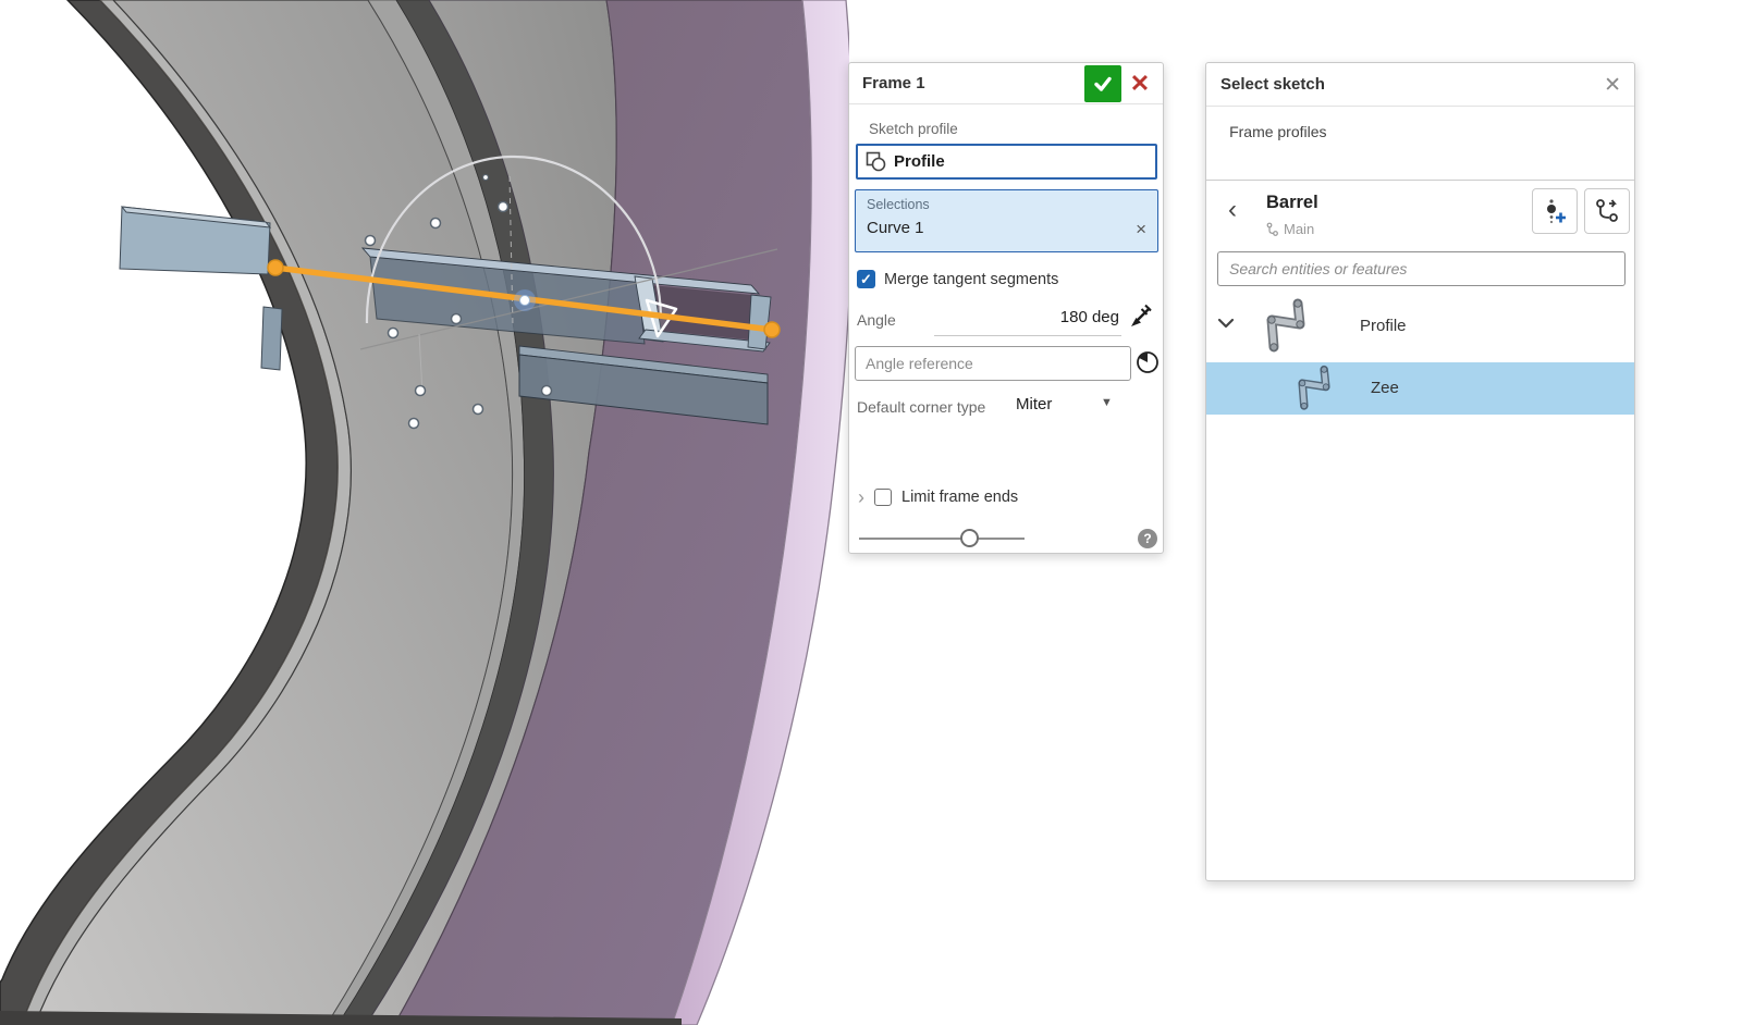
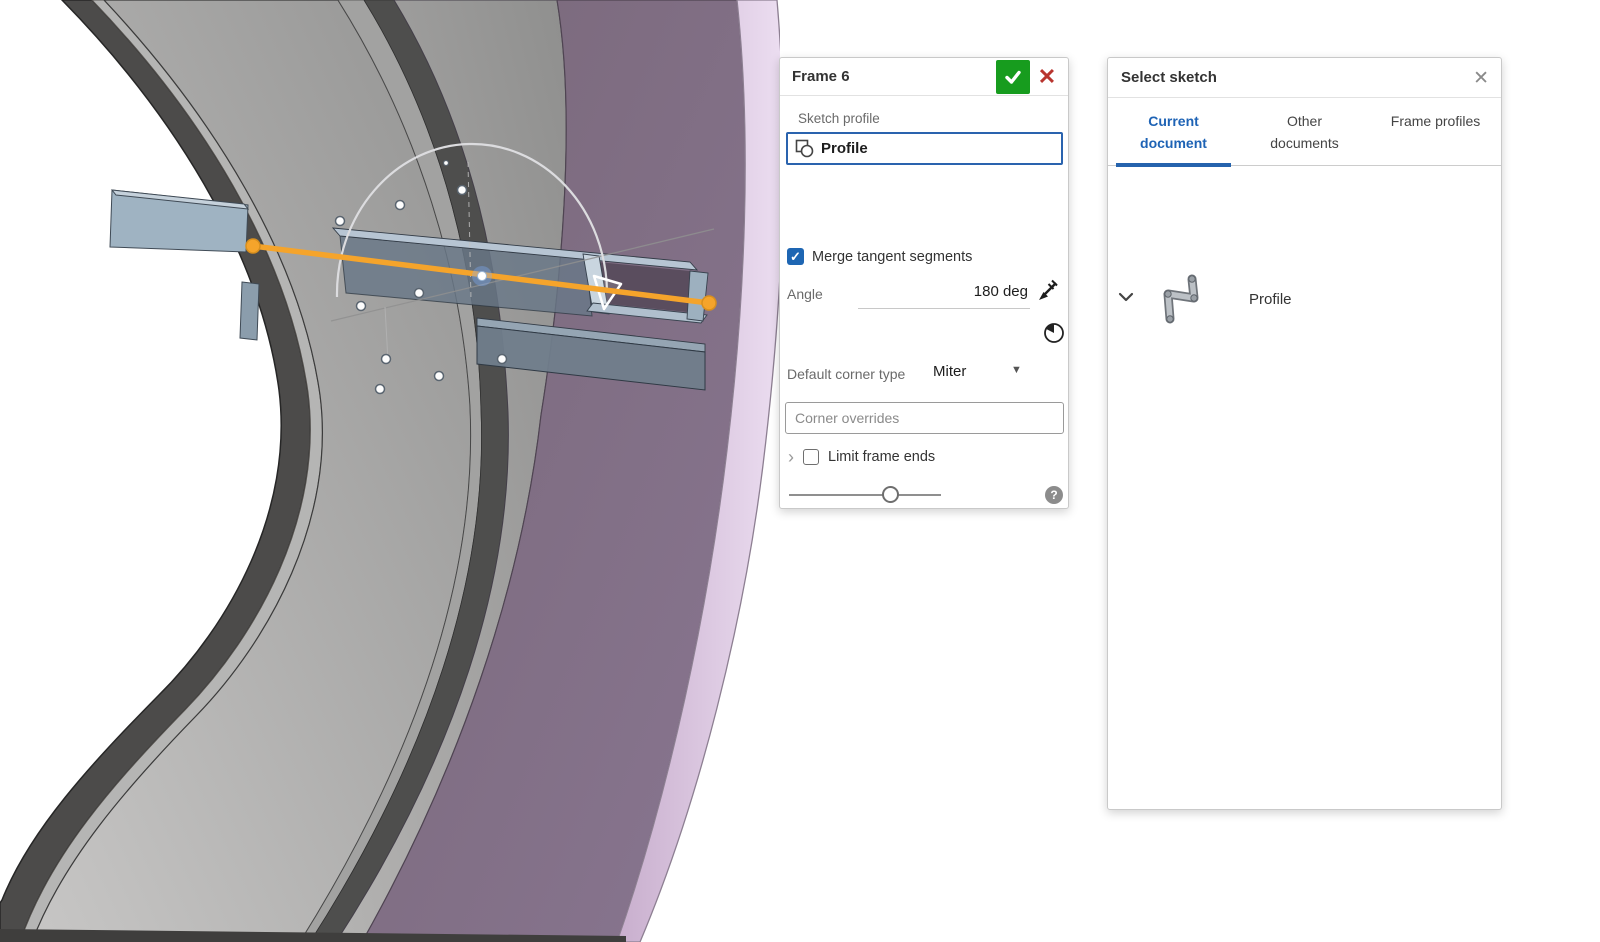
- Frame 1
+ Frame 6
  ✕
  Sketch profile
  Profile
- Selections
- Curve 1
- ×
  ✓
  Merge tangent segments
  Angle
  180 deg
- Angle reference
  Default corner type
  Miter
  ▼
+ Corner overrides
  ›
  Limit frame ends
  ?
  Select sketch
  ✕
+ Current
+ document
+ Other
+ documents
  Frame profiles
- ‹
- Barrel
- Main
- Search entities or features
  Profile
- Zee
